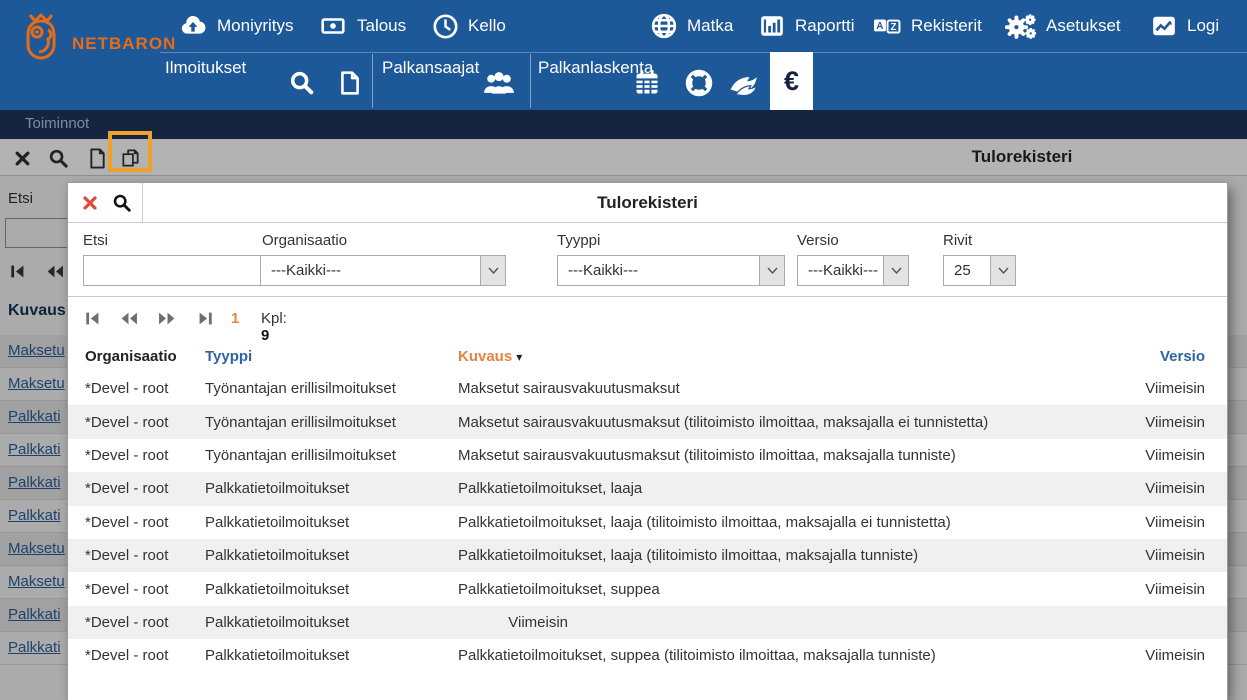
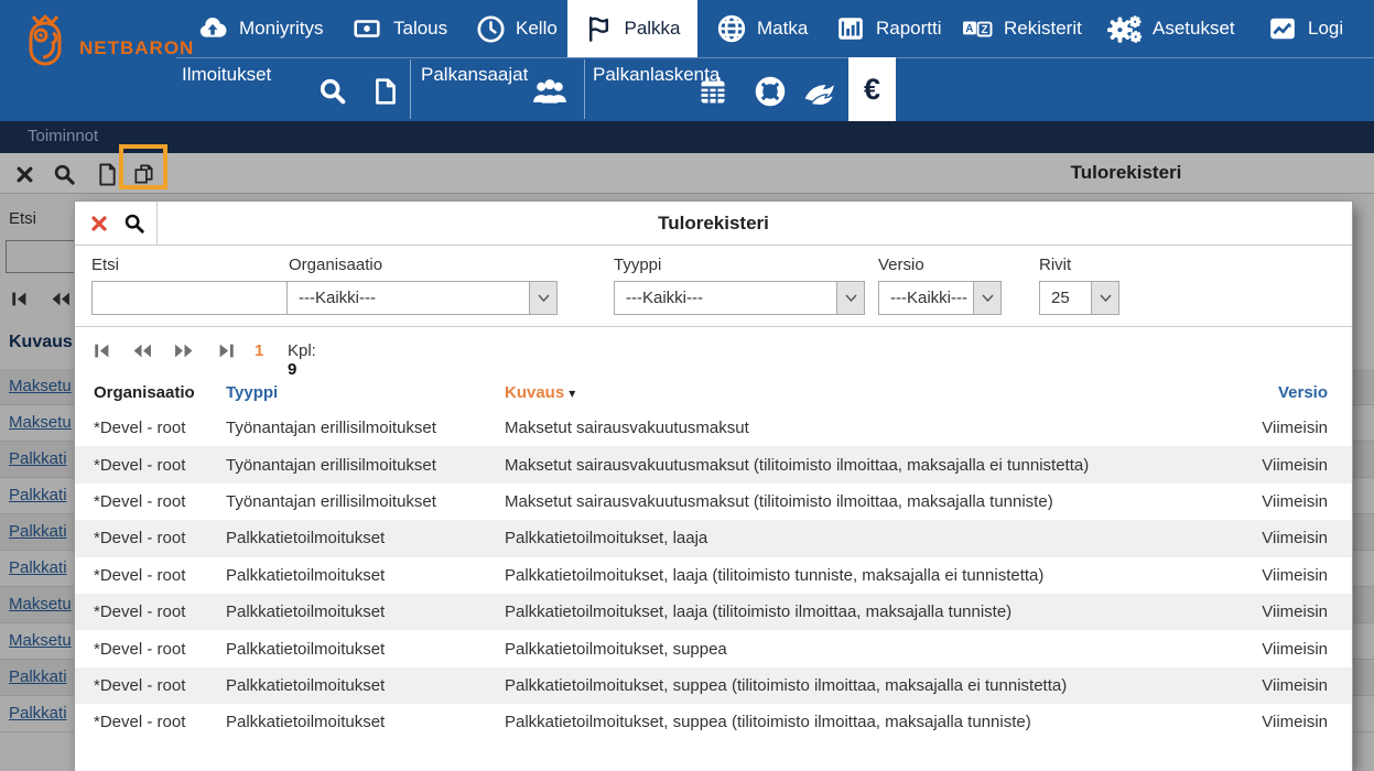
  NETBARON
  Moniyritys
  Talous
  Kello
+ Palkka
  Matka
  Raportti
  A
  Z
  Rekisterit
  Asetukset
  Logi
  Ilmoitukset
  Palkansaajat
  Palkanlaskenta
  €
  Toiminnot
  Tulorekisteri
  Etsi
  Kuvaus
  Maksetu
  Maksetu
  Palkkati
  Palkkati
  Palkkati
  Palkkati
  Maksetu
  Maksetu
  Palkkati
  Palkkati
  Tulorekisteri
  Etsi
  Organisaatio
  ---Kaikki---
  Tyyppi
  ---Kaikki---
  Versio
  ---Kaikki---
  Rivit
  25
  1
  Kpl: 9
  Organisaatio
  Tyyppi
  Kuvaus ▾
  Versio
  *Devel - root
  Työnantajan erillisilmoitukset
  Maksetut sairausvakuutusmaksut
  Viimeisin
  *Devel - root
  Työnantajan erillisilmoitukset
  Maksetut sairausvakuutusmaksut (tilitoimisto ilmoittaa, maksajalla ei tunnistetta)
  Viimeisin
  *Devel - root
  Työnantajan erillisilmoitukset
  Maksetut sairausvakuutusmaksut (tilitoimisto ilmoittaa, maksajalla tunniste)
  Viimeisin
  *Devel - root
  Palkkatietoilmoitukset
  Palkkatietoilmoitukset, laaja
  Viimeisin
  *Devel - root
  Palkkatietoilmoitukset
- Palkkatietoilmoitukset, laaja (tilitoimisto ilmoittaa, maksajalla ei tunnistetta)
+ Palkkatietoilmoitukset, laaja (tilitoimisto tunniste, maksajalla ei tunnistetta)
  Viimeisin
  *Devel - root
  Palkkatietoilmoitukset
  Palkkatietoilmoitukset, laaja (tilitoimisto ilmoittaa, maksajalla tunniste)
  Viimeisin
  *Devel - root
  Palkkatietoilmoitukset
  Palkkatietoilmoitukset, suppea
  Viimeisin
  *Devel - root
  Palkkatietoilmoitukset
+ Palkkatietoilmoitukset, suppea (tilitoimisto ilmoittaa, maksajalla ei tunnistetta)
  Viimeisin
  *Devel - root
  Palkkatietoilmoitukset
  Palkkatietoilmoitukset, suppea (tilitoimisto ilmoittaa, maksajalla tunniste)
  Viimeisin
